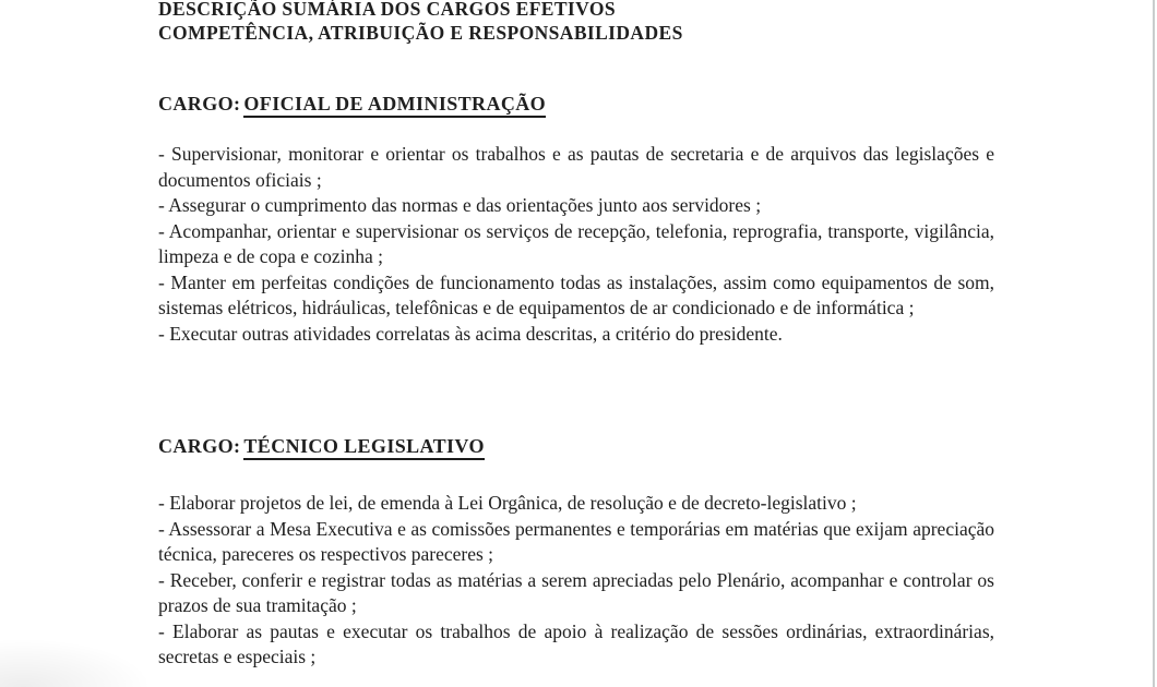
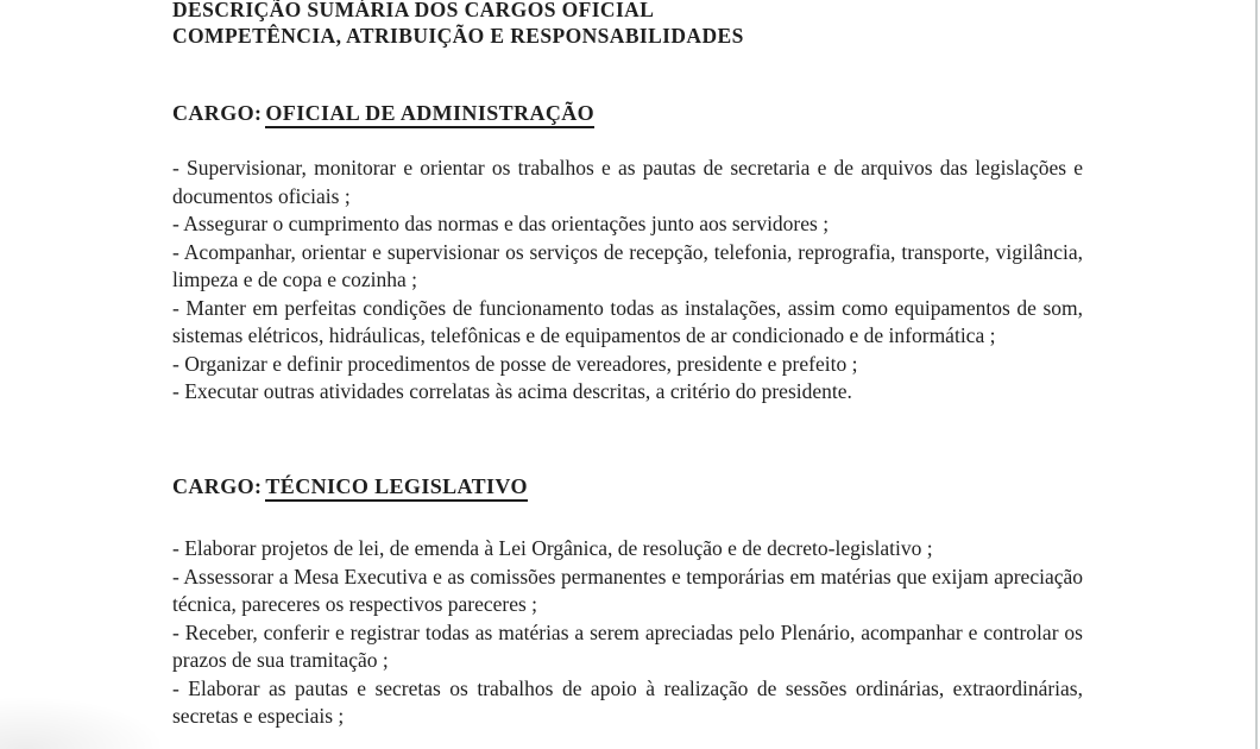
- DESCRIÇÃO SUMÁRIA DOS CARGOS EFETIVOS
+ DESCRIÇÃO SUMÁRIA DOS CARGOS OFICIAL
  COMPETÊNCIA, ATRIBUIÇÃO E RESPONSABILIDADES
  CARGO: OFICIAL DE ADMINISTRAÇÃO
  - Supervisionar, monitorar e orientar os trabalhos e as pautas de secretaria e de arquivos das legislações e documentos oficiais ;
  - Assegurar o cumprimento das normas e das orientações junto aos servidores ;
  - Acompanhar, orientar e supervisionar os serviços de recepção, telefonia, reprografia, transporte, vigilância, limpeza e de copa e cozinha ;
  - Manter em perfeitas condições de funcionamento todas as instalações, assim como equipamentos de som, sistemas elétricos, hidráulicas, telefônicas e de equipamentos de ar condicionado e de informática ;
+ - Organizar e definir procedimentos de posse de vereadores, presidente e prefeito ;
  - Executar outras atividades correlatas às acima descritas, a critério do presidente.
  CARGO: TÉCNICO LEGISLATIVO
  - Elaborar projetos de lei, de emenda à Lei Orgânica, de resolução e de decreto-legislativo ;
  - Assessorar a Mesa Executiva e as comissões permanentes e temporárias em matérias que exijam apreciação técnica, pareceres os respectivos pareceres ;
  - Receber, conferir e registrar todas as matérias a serem apreciadas pelo Plenário, acompanhar e controlar os prazos de sua tramitação ;
- - Elaborar as pautas e executar os trabalhos de apoio à realização de sessões ordinárias, extraordinárias, secretas e especiais ;
+ - Elaborar as pautas e secretas os trabalhos de apoio à realização de sessões ordinárias, extraordinárias, secretas e especiais ;
